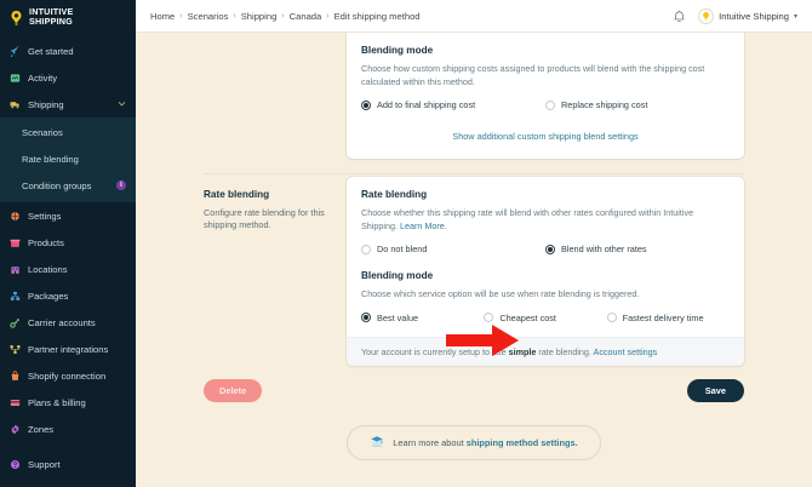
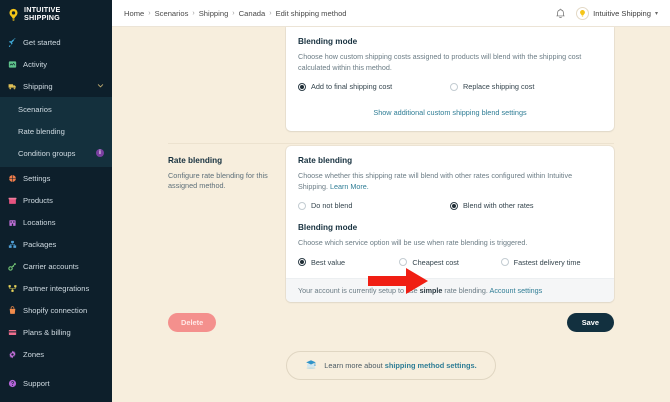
  INTUITIVE
  SHIPPING
  Get started
  Activity
  Shipping
  Scenarios
  Rate blending
  Condition groups
  Settings
  Products
  Locations
  Packages
  Carrier accounts
  Partner integrations
  Shopify connection
  Plans & billing
  Zones
  Support
  Home
  Scenarios
  Shipping
  Canada
  Edit shipping method
  Intuitive Shipping
  Blending mode
  Choose how custom shipping costs assigned to products will blend with the shipping cost calculated within this method.
  Add to final shipping cost
  Replace shipping cost
  Show additional custom shipping blend settings
  Rate blending
- Configure rate blending for this shipping method.
+ Configure rate blending for this assigned method.
  Rate blending
  Choose whether this shipping rate will blend with other rates configured within Intuitive Shipping. Learn More.
  Do not blend
  Blend with other rates
  Blending mode
  Choose which service option will be use when rate blending is triggered.
  Best value
  Cheapest cost
  Fastest delivery time
  Your account is currently setup toe simple rate blending. Account settings
  Delete
  Save
  Learn more about shipping method settings.
